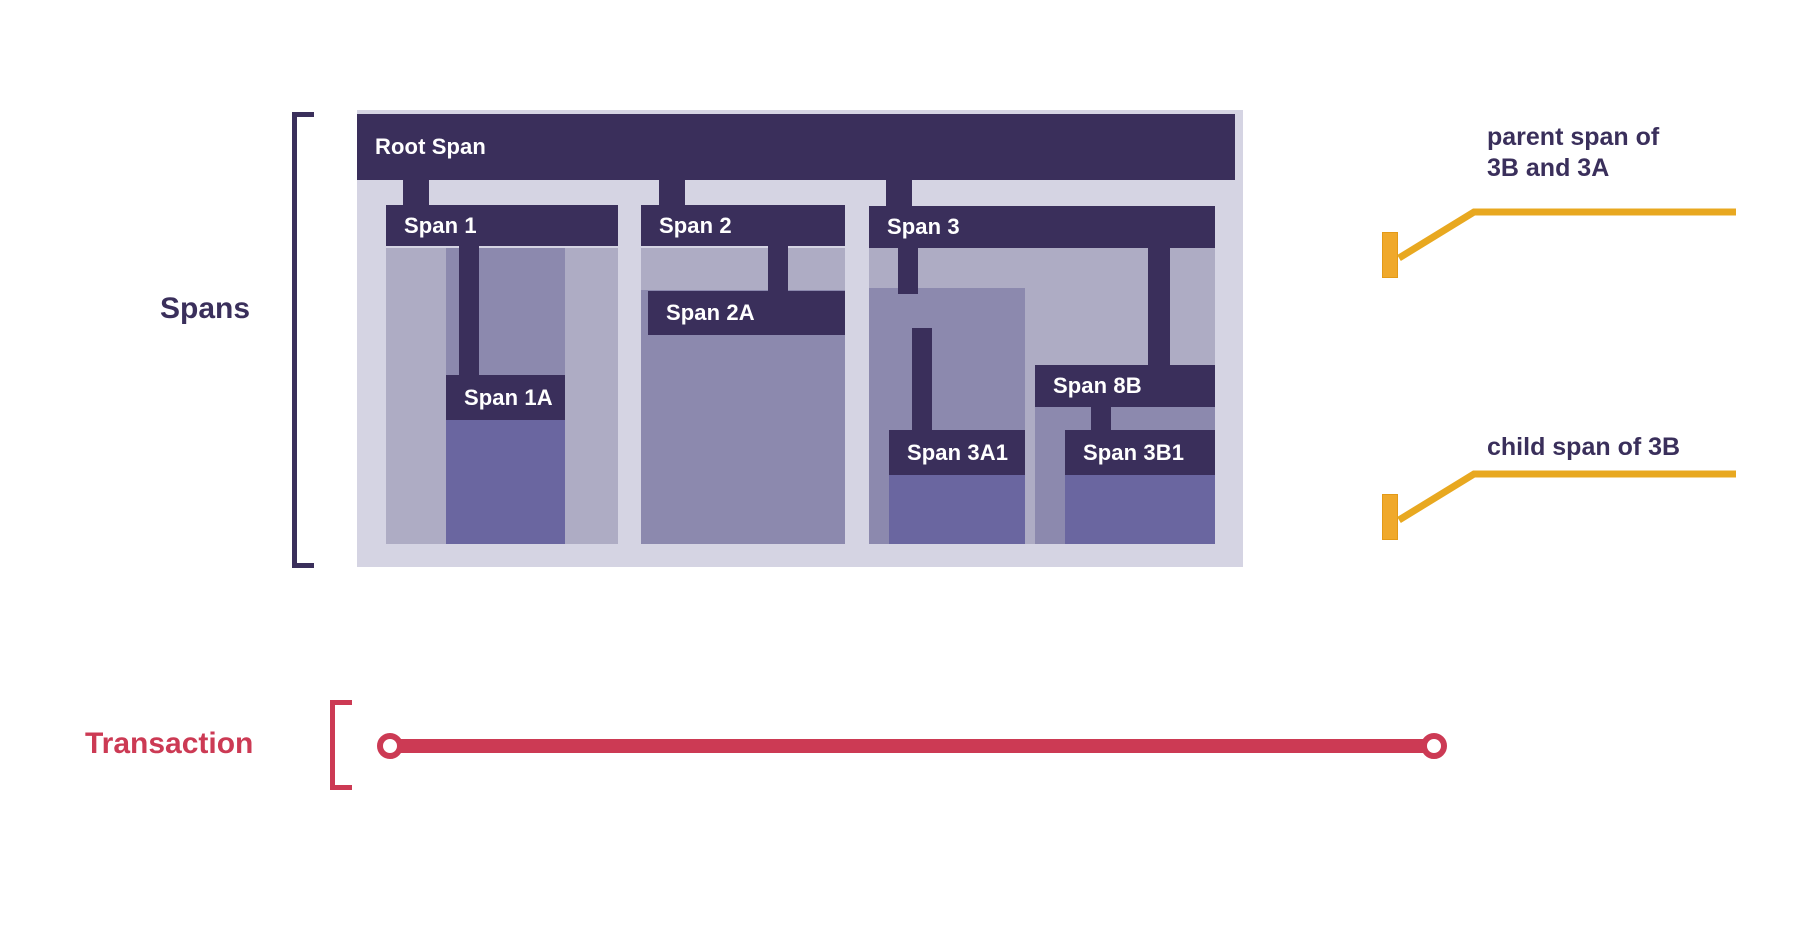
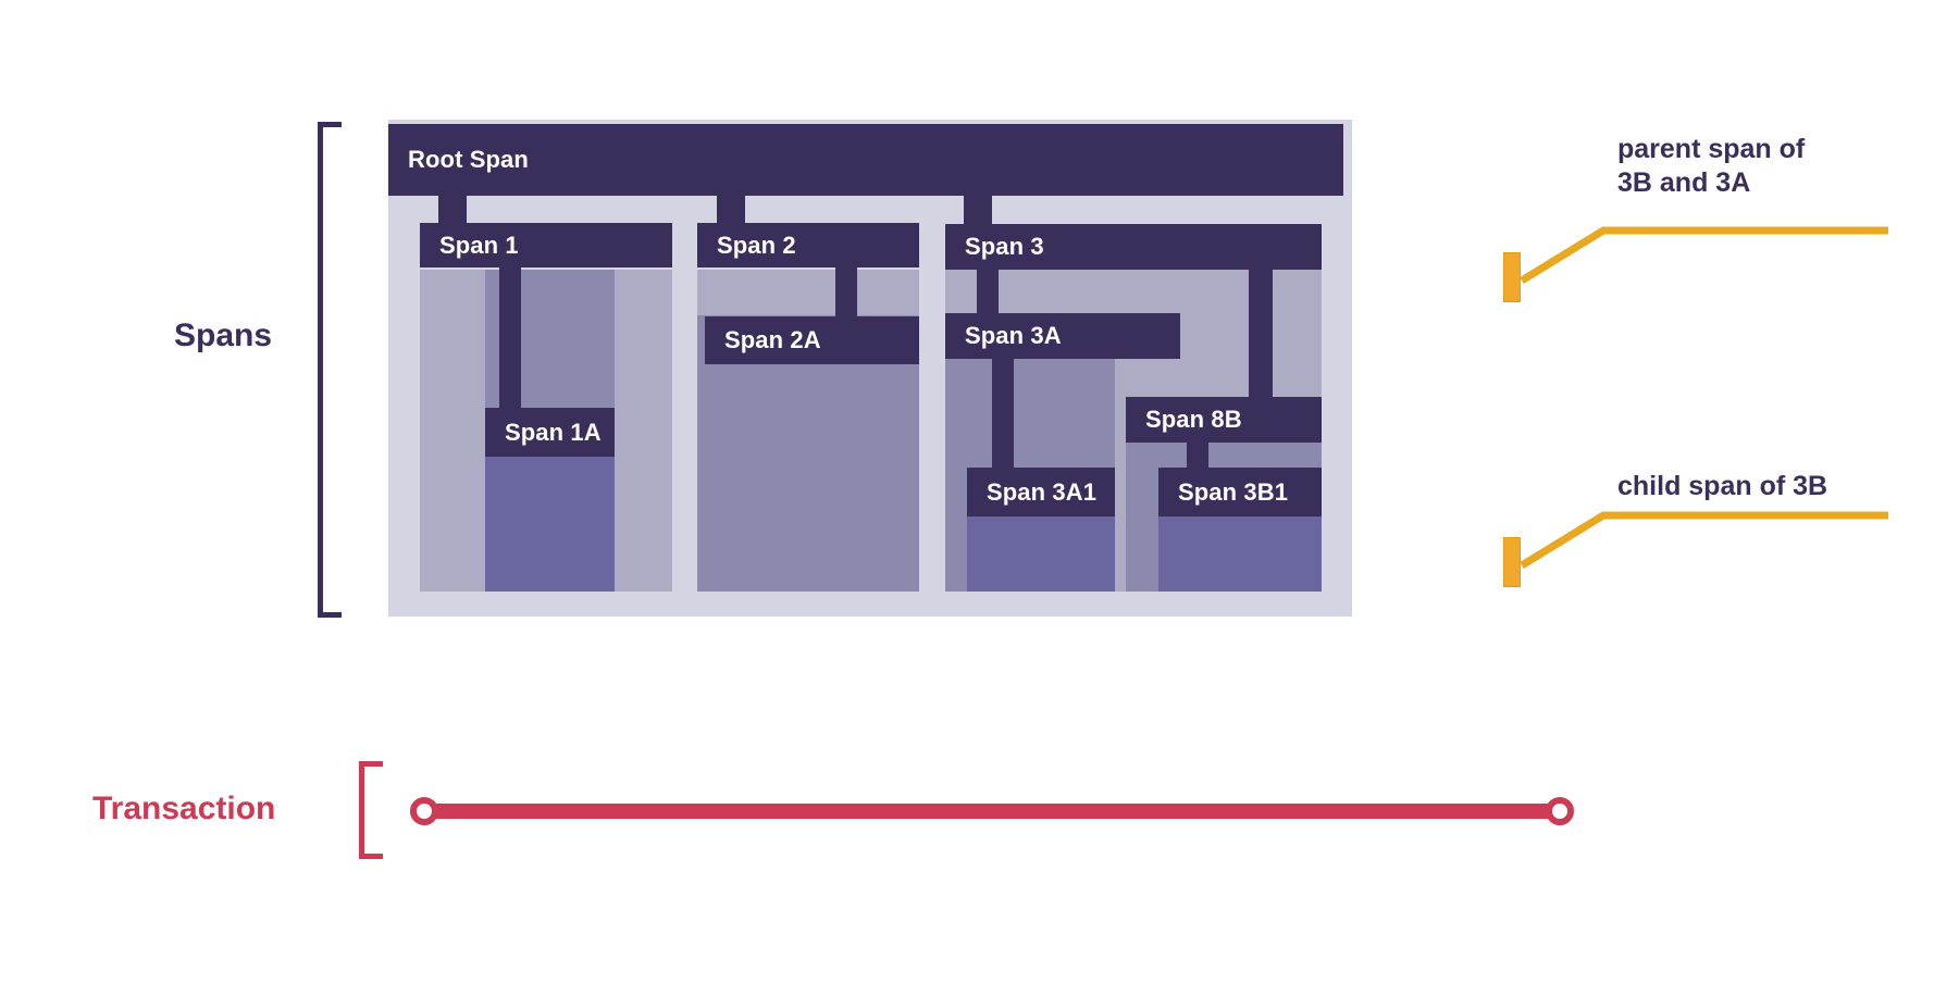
  Spans
  Root Span
  Span 1
  Span 1A
  Span 2
  Span 2A
  Span 3
+ Span 3A
  Span 3A1
  Span 8B
  Span 3B1
  parent span of
  3B and 3A
  child span of 3B
  Transaction
